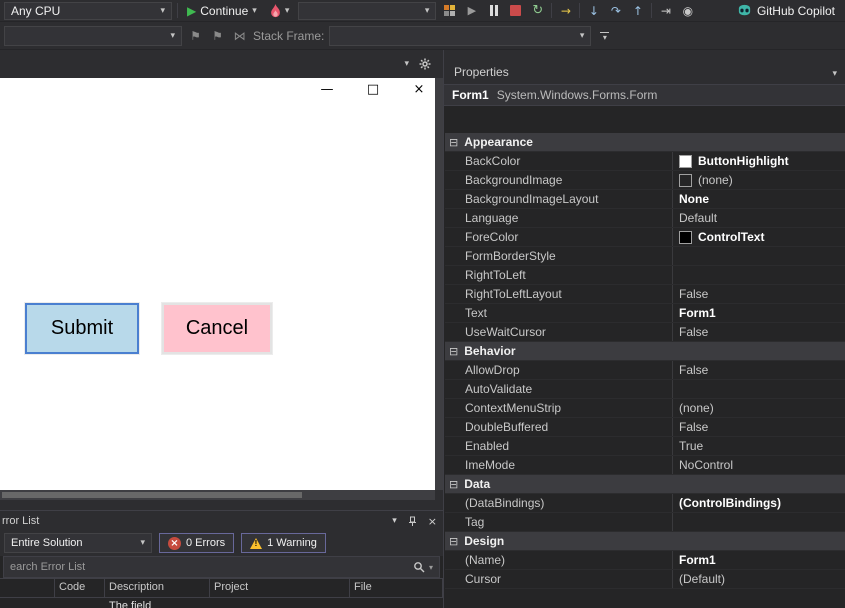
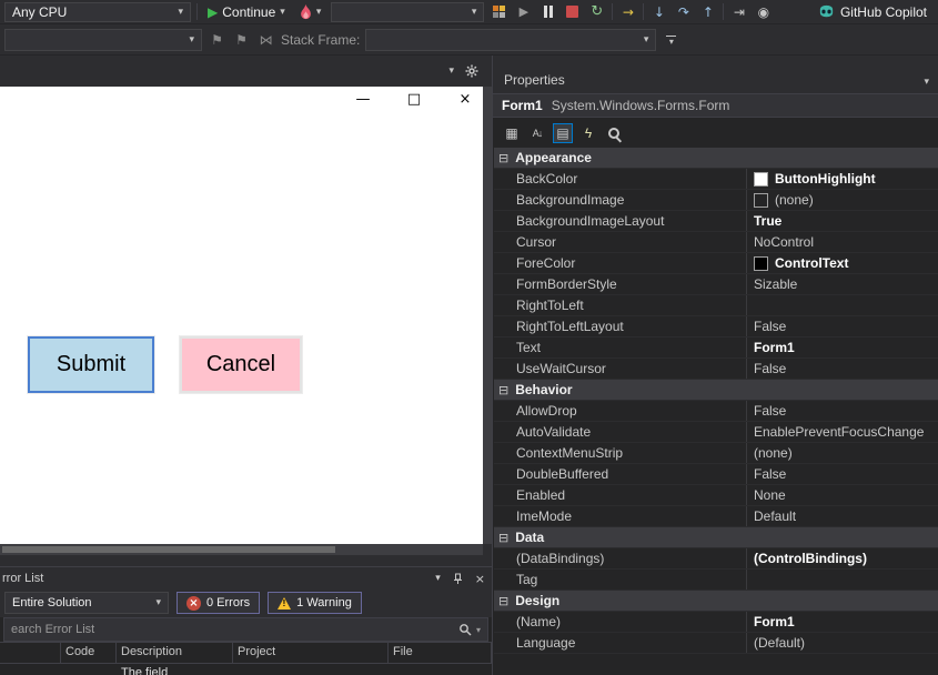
  Any CPU
  ▾
  ▶
  Continue
  ▾
  ▾
  ▾
  ▶
  ↻
  →
  ↓
  ↷
  ↑
  ⇥
  ◉
  GitHub Copilot
  ▾
  ⚑
  ⚑
  ⋈
  Stack Frame:
  ▾
  ▾
  ▾
  —
  □
  ×
  Submit
  Cancel
  rror List
  ▾
  ×
  Entire Solution
  ▾
  ×
  0 Errors
  1 Warning
  earch Error List
  ▾
  Code
  Description
  Project
  File
  The field
  Properties
  ▾
  Form1
  System.Windows.Forms.Form
+ ▦
+ A↓
+ ▤
+ ϟ
  ⊟
  Appearance
  BackColor
  ButtonHighlight
  BackgroundImage
  (none)
  BackgroundImageLayout
- None
+ True
- Language
+ Cursor
- Default
+ NoControl
  ForeColor
  ControlText
  FormBorderStyle
+ Sizable
  RightToLeft
  RightToLeftLayout
  False
  Text
  Form1
  UseWaitCursor
  False
  ⊟
  Behavior
  AllowDrop
  False
  AutoValidate
+ EnablePreventFocusChange
  ContextMenuStrip
  (none)
  DoubleBuffered
  False
  Enabled
- True
+ None
  ImeMode
- NoControl
+ Default
  ⊟
  Data
  (DataBindings)
  (ControlBindings)
  Tag
  ⊟
  Design
  (Name)
  Form1
- Cursor
+ Language
  (Default)
